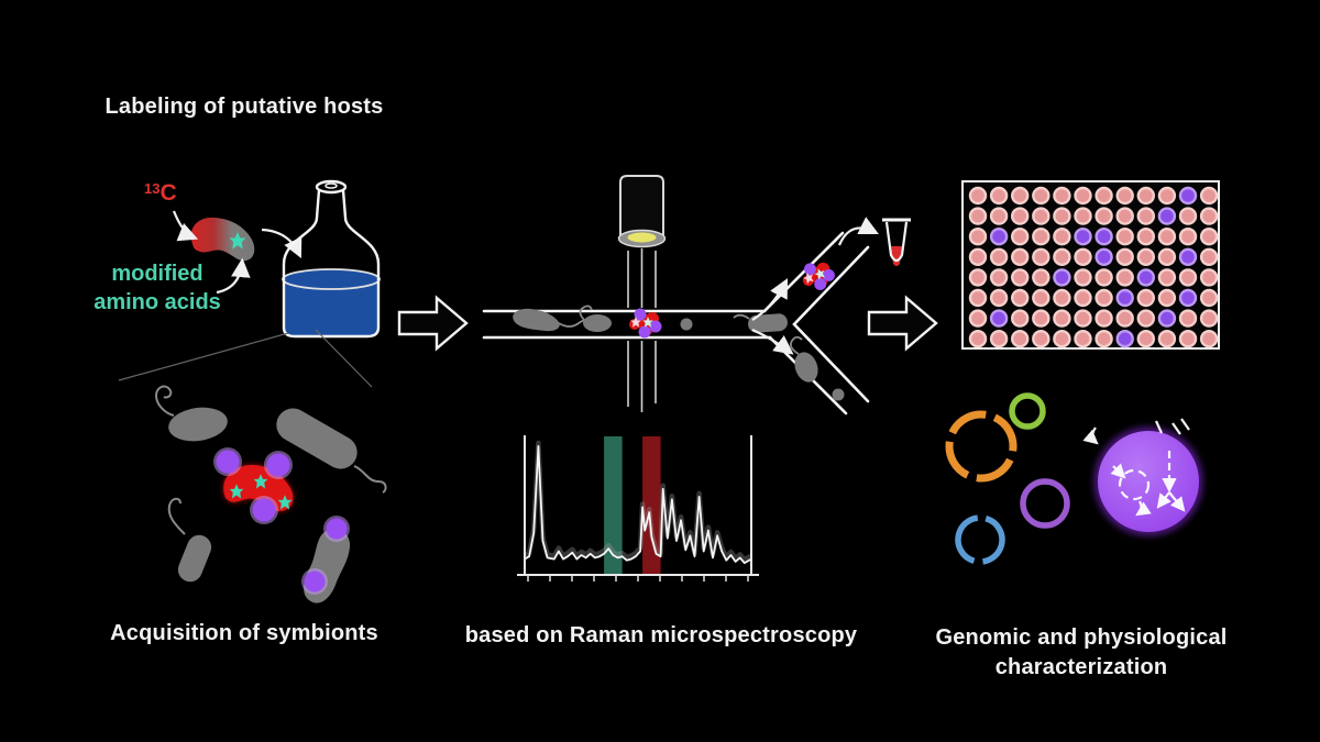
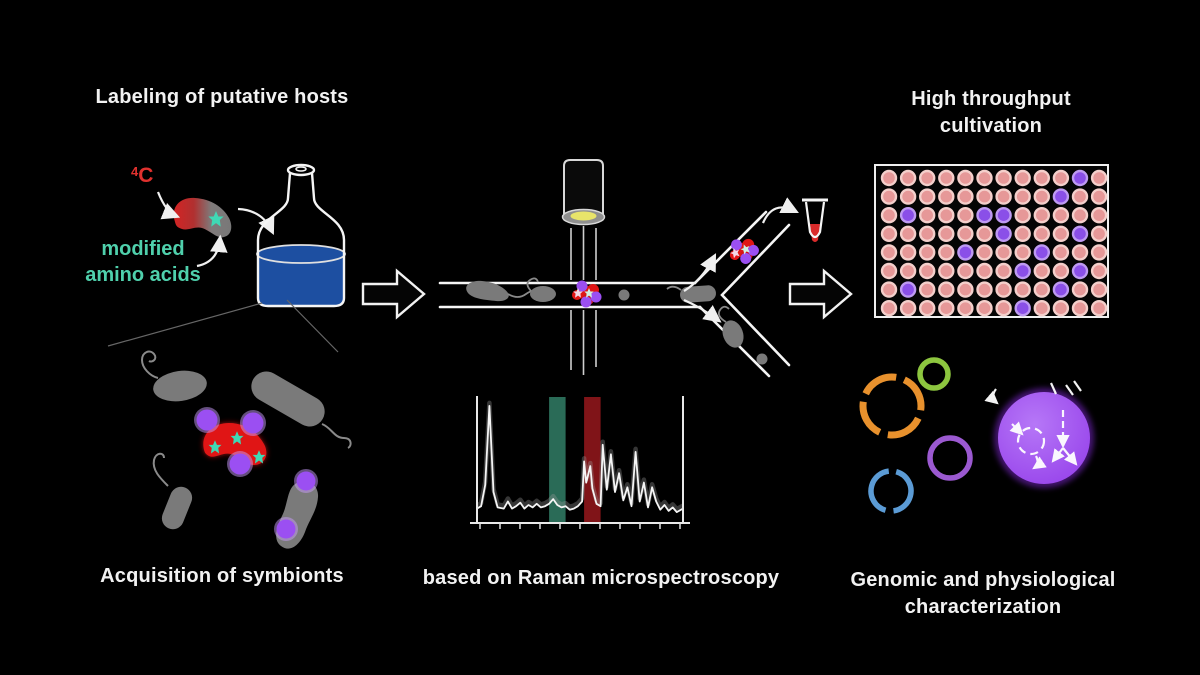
  Labeling of putative hosts
+ High throughput
+ cultivation
- 13C
+ 4C
  modified
  amino acids
  Acquisition of symbionts
  based on Raman microspectroscopy
  Genomic and physiological
  characterization
